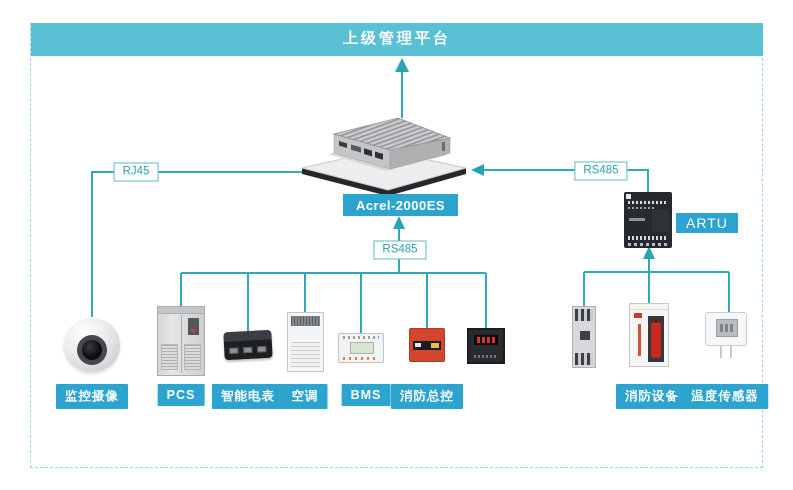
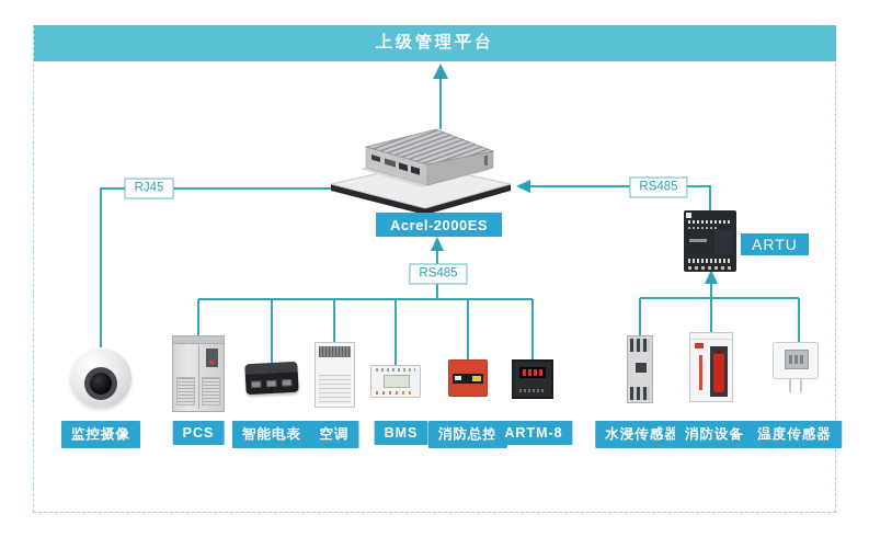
  上级管理平台
  Acrel-2000ES
  RJ45
  RS485
  RS485
  ARTU
  监控摄像
  PCS
  智能电表
  空调
  BMS
  消防总控
+ ARTM-8
+ 水浸传感器
  消防设备
  温度传感器
